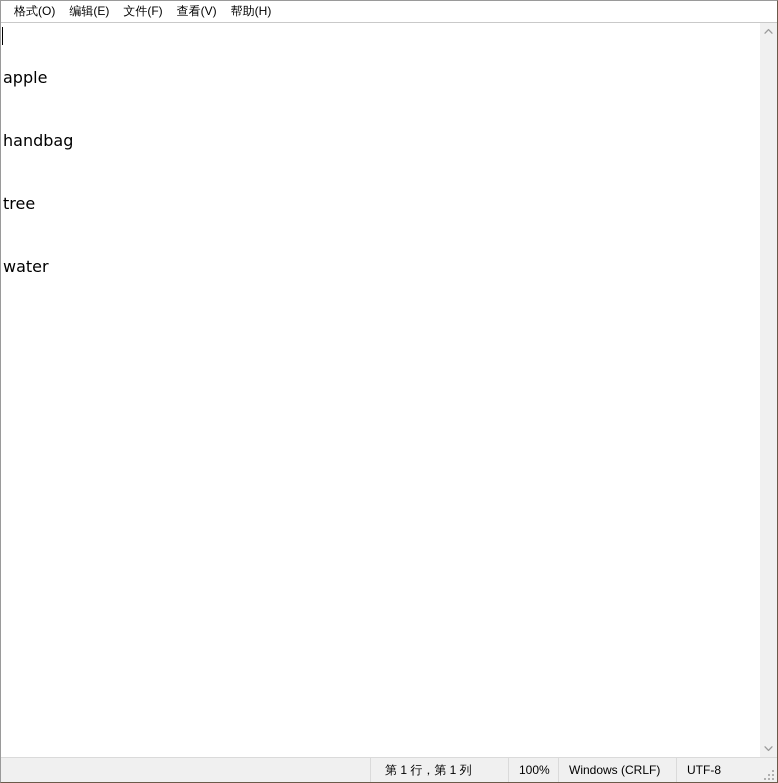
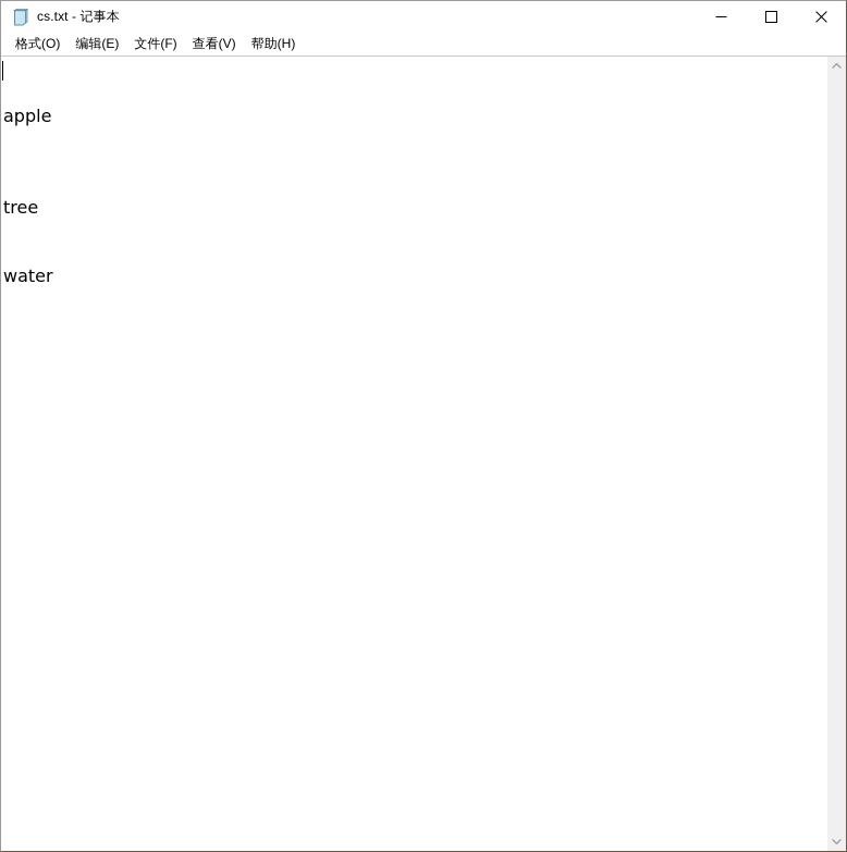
+ cs.txt - 记事本
  格式(O)
  编辑(E)
  文件(F)
  查看(V)
  帮助(H)
  apple
- handbag
  tree
  water
- 第 1 行，第 1 列
- 100%
- Windows (CRLF)
- UTF-8
